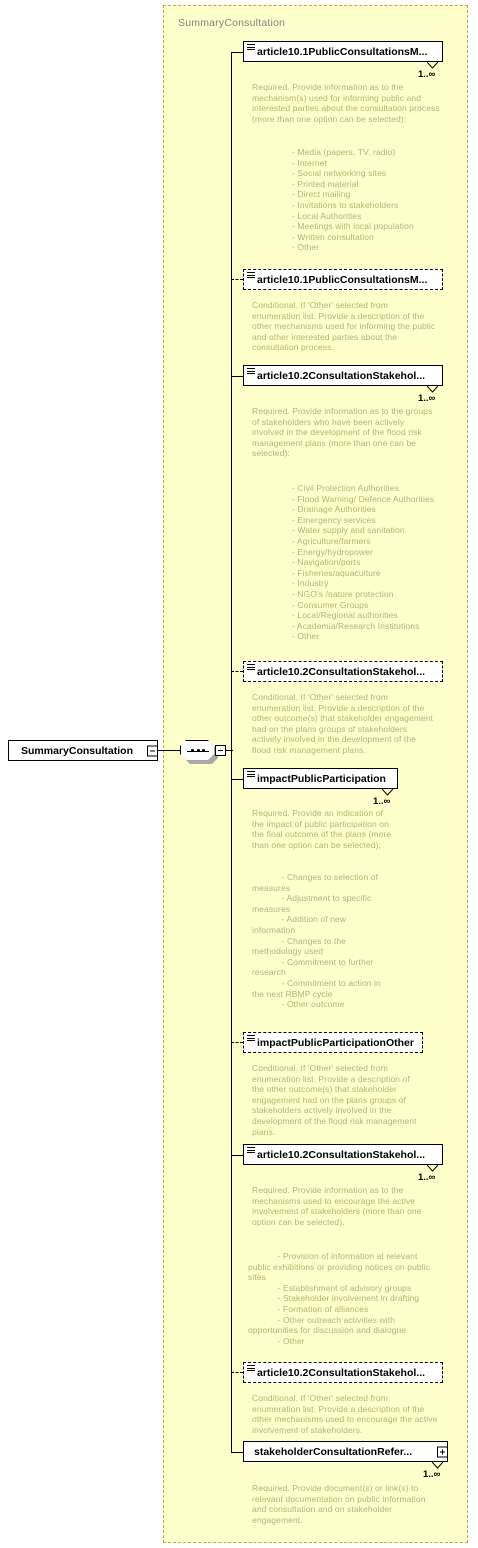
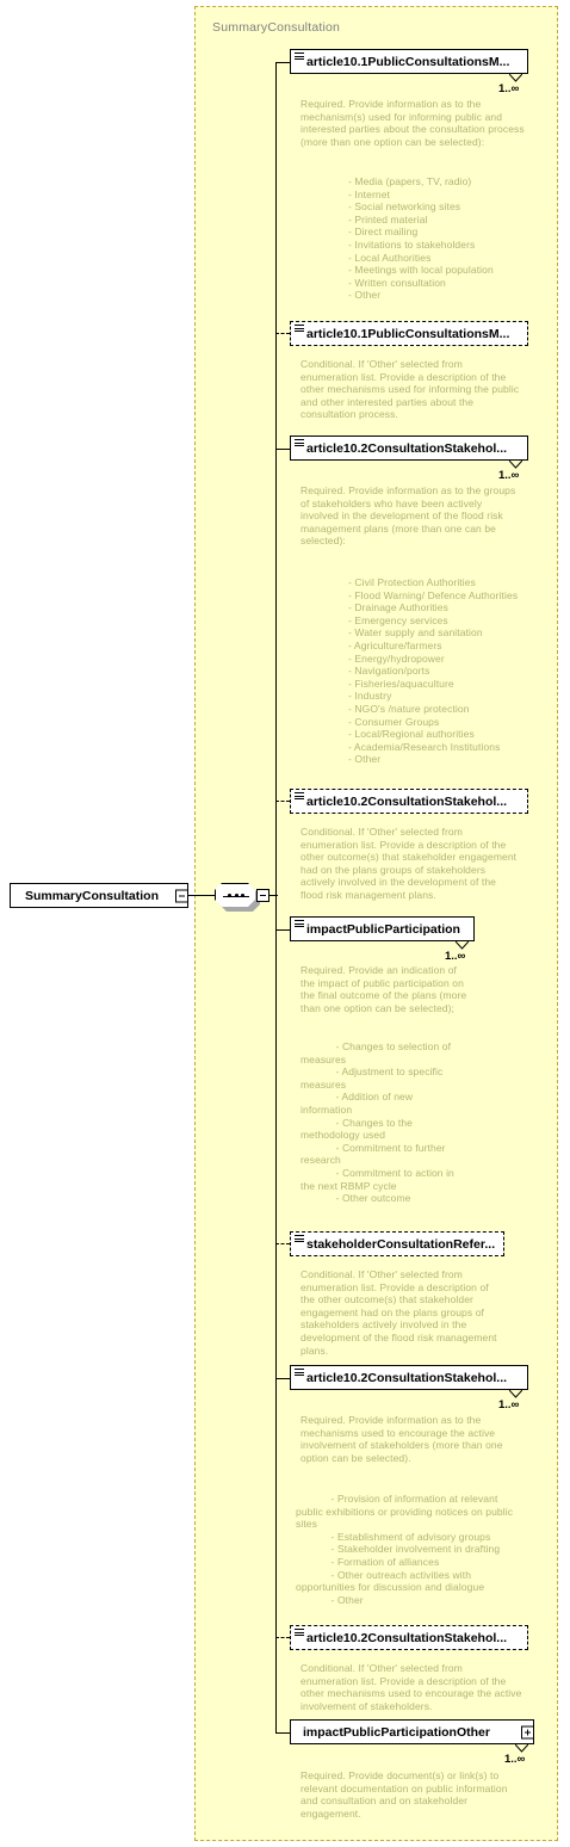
  SummaryConsultation
  SummaryConsultation
  article10.1PublicConsultationsM...
  1..∞
  Required. Provide information as to the
  mechanism(s) used for informing public and
  interested parties about the consultation process
  (more than one option can be selected):
  - Media (papers, TV, radio)
  - Internet
  - Social networking sites
  - Printed material
  - Direct mailing
  - Invitations to stakeholders
  - Local Authorities
  - Meetings with local population
  - Written consultation
  - Other
  article10.1PublicConsultationsM...
  Conditional. If 'Other' selected from
  enumeration list. Provide a description of the
  other mechanisms used for informing the public
  and other interested parties about the
  consultation process.
  article10.2ConsultationStakehol...
  1..∞
  Required. Provide information as to the groups
  of stakeholders who have been actively
  involved in the development of the flood risk
  management plans (more than one can be
  selected):
  - Civil Protection Authorities
  - Flood Warning/ Defence Authorities
  - Drainage Authorities
  - Emergency services
  - Water supply and sanitation
  - Agriculture/farmers
  - Energy/hydropower
  - Navigation/ports
  - Fisheries/aquaculture
  - Industry
  - NGO's /nature protection
  - Consumer Groups
  - Local/Regional authorities
  - Academia/Research Institutions
  - Other
  article10.2ConsultationStakehol...
  Conditional. If 'Other' selected from
  enumeration list. Provide a description of the
  other outcome(s) that stakeholder engagement
  had on the plans groups of stakeholders
  actively involved in the development of the
  flood risk management plans.
  impactPublicParticipation
  1..∞
  Required. Provide an indication of
  the impact of public participation on
  the final outcome of the plans (more
  than one option can be selected);
  - Changes to selection of
  measures
  - Adjustment to specific
  measures
  - Addition of new
  information
  - Changes to the
  methodology used
  - Commitment to further
  research
  - Commitment to action in
  the next RBMP cycle
  - Other outcome
- impactPublicParticipationOther
+ stakeholderConsultationRefer...
  Conditional. If 'Other' selected from
  enumeration list. Provide a description of
  the other outcome(s) that stakeholder
  engagement had on the plans groups of
  stakeholders actively involved in the
  development of the flood risk management
  plans.
  article10.2ConsultationStakehol...
  1..∞
  Required. Provide information as to the
  mechanisms used to encourage the active
  involvement of stakeholders (more than one
  option can be selected).
  - Provision of information at relevant
  public exhibitions or providing notices on public
  sites
  - Establishment of advisory groups
  - Stakeholder involvement in drafting
  - Formation of alliances
  - Other outreach activities with
  opportunities for discussion and dialogue
  - Other
  article10.2ConsultationStakehol...
  Conditional. If 'Other' selected from
  enumeration list. Provide a description of the
  other mechanisms used to encourage the active
  involvement of stakeholders.
- stakeholderConsultationRefer...
+ impactPublicParticipationOther
  1..∞
  Required. Provide document(s) or link(s) to
  relevant documentation on public information
  and consultation and on stakeholder
  engagement.
